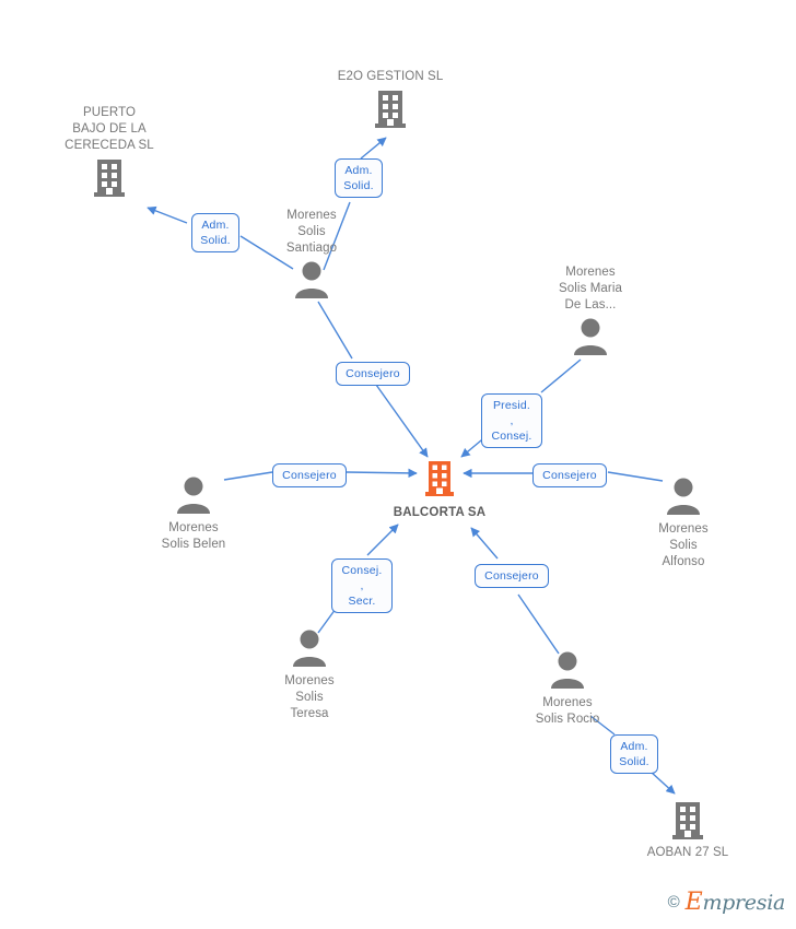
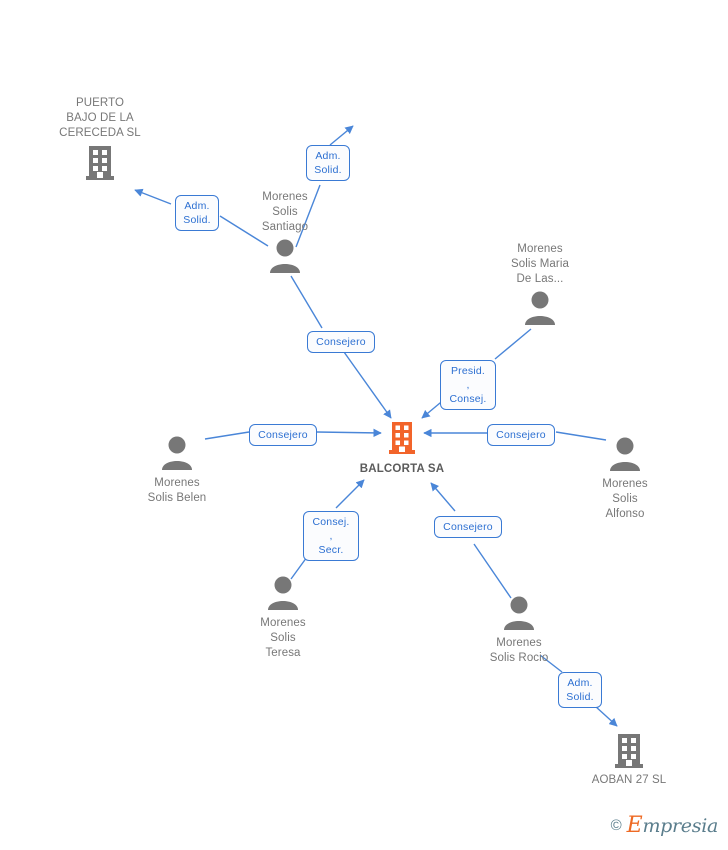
- E2O GESTION SL
  PUERTO
  BAJO DE LA
  CERECEDA SL
  Morenes
  Solis
  Santiago
  Morenes
  Solis Maria
  De Las...
  BALCORTA SA
  Morenes
  Solis Belen
  Morenes
  Solis
  Alfonso
  Morenes
  Solis
  Teresa
  Morenes
  Solis Rocio
  AOBAN 27 SL
  Adm.
  Solid.
  Adm.
  Solid.
  Consejero
  Presid. ,
  Consej.
  Consejero
  Consejero
  Consej. ,
  Secr.
  Consejero
  Adm.
  Solid.
  ©
  Empresia
